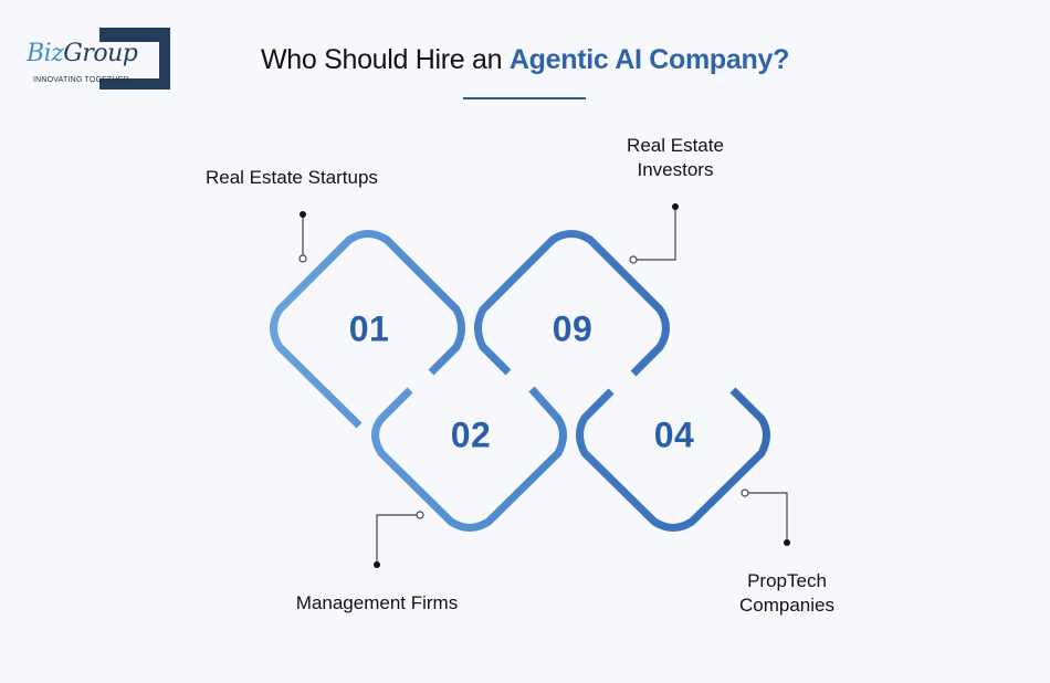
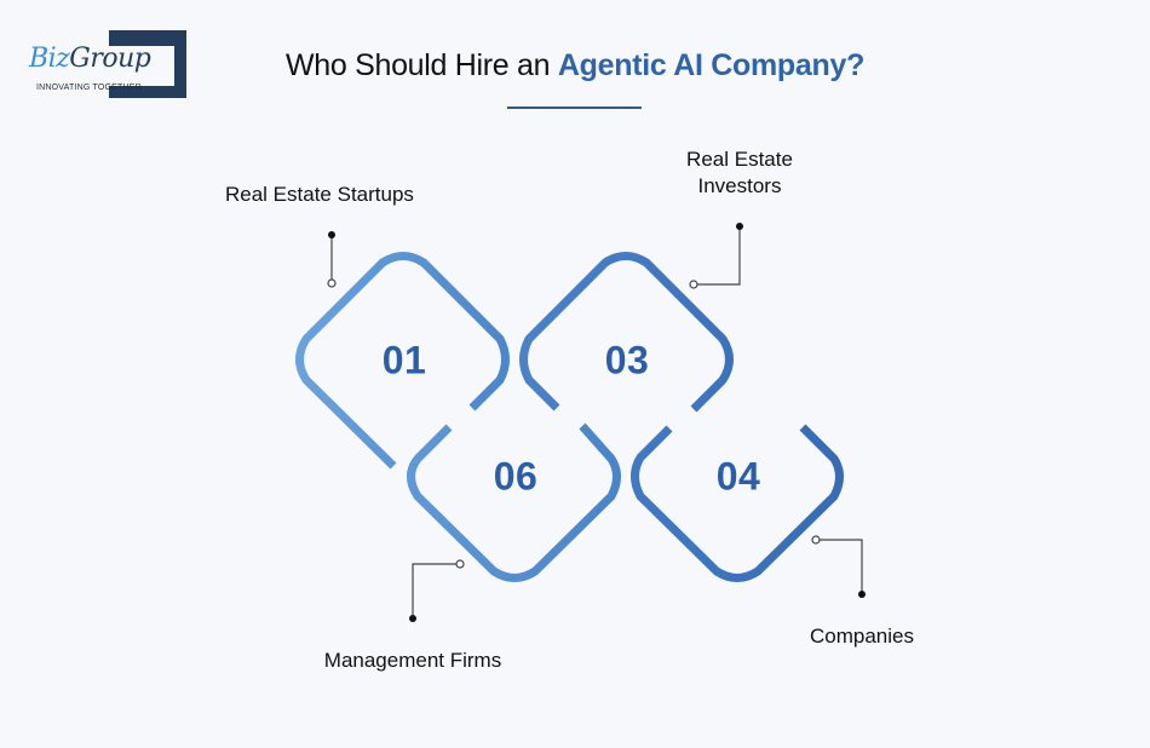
  BizGroup
  Who Should Hire an Agentic AI Company?
  01
- 09
+ 03
- 02
+ 06
  04
  Real Estate Startups
  Real Estate
  Investors
  Management Firms
- PropTech
  Companies
